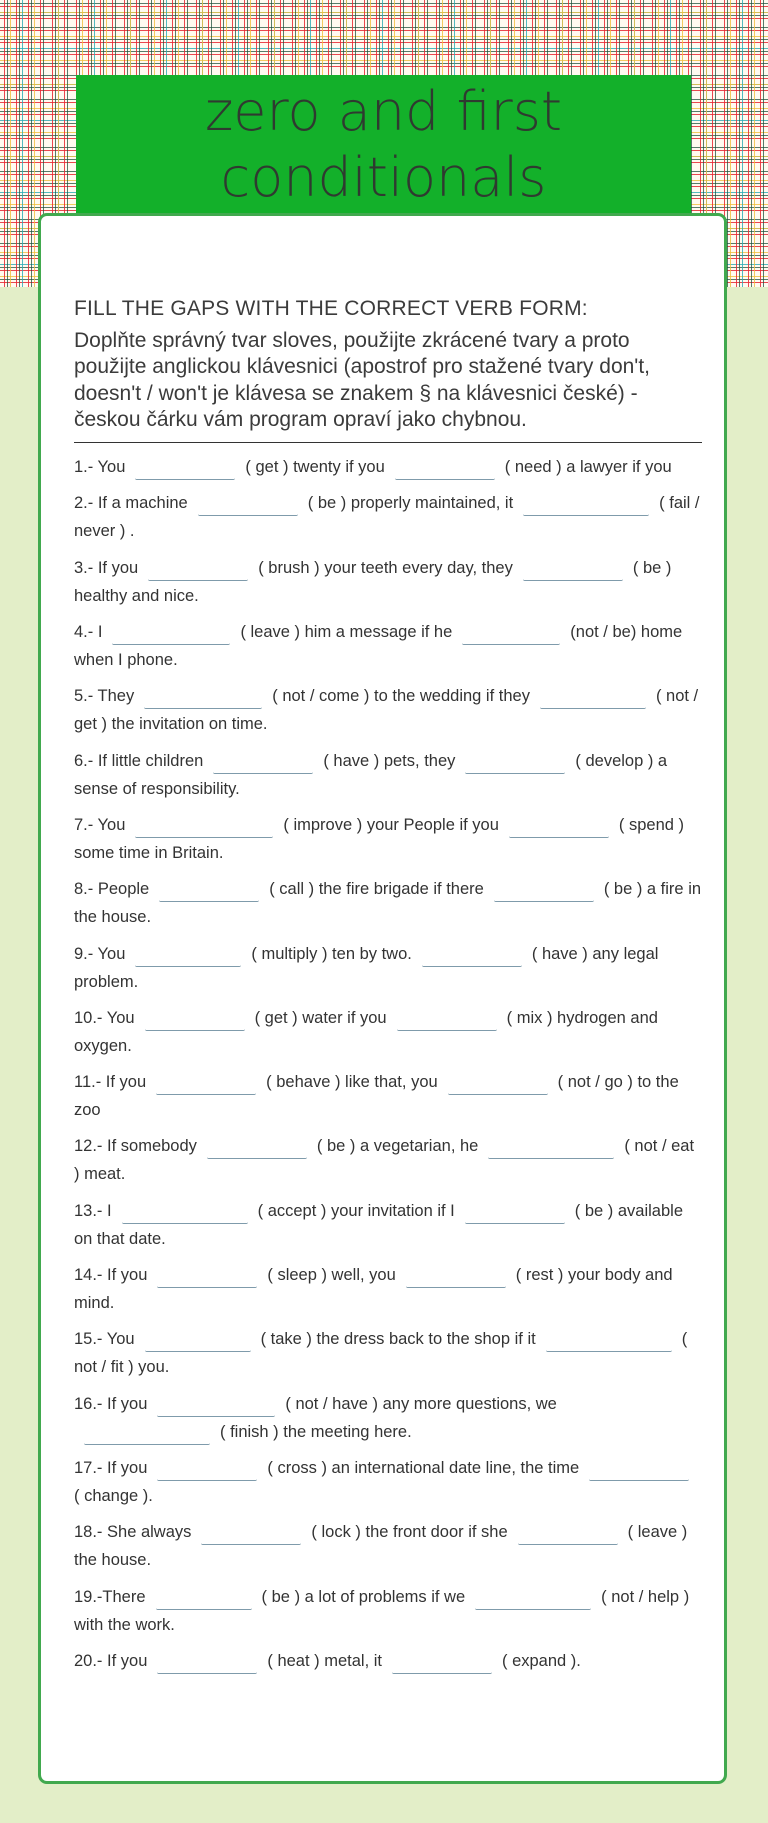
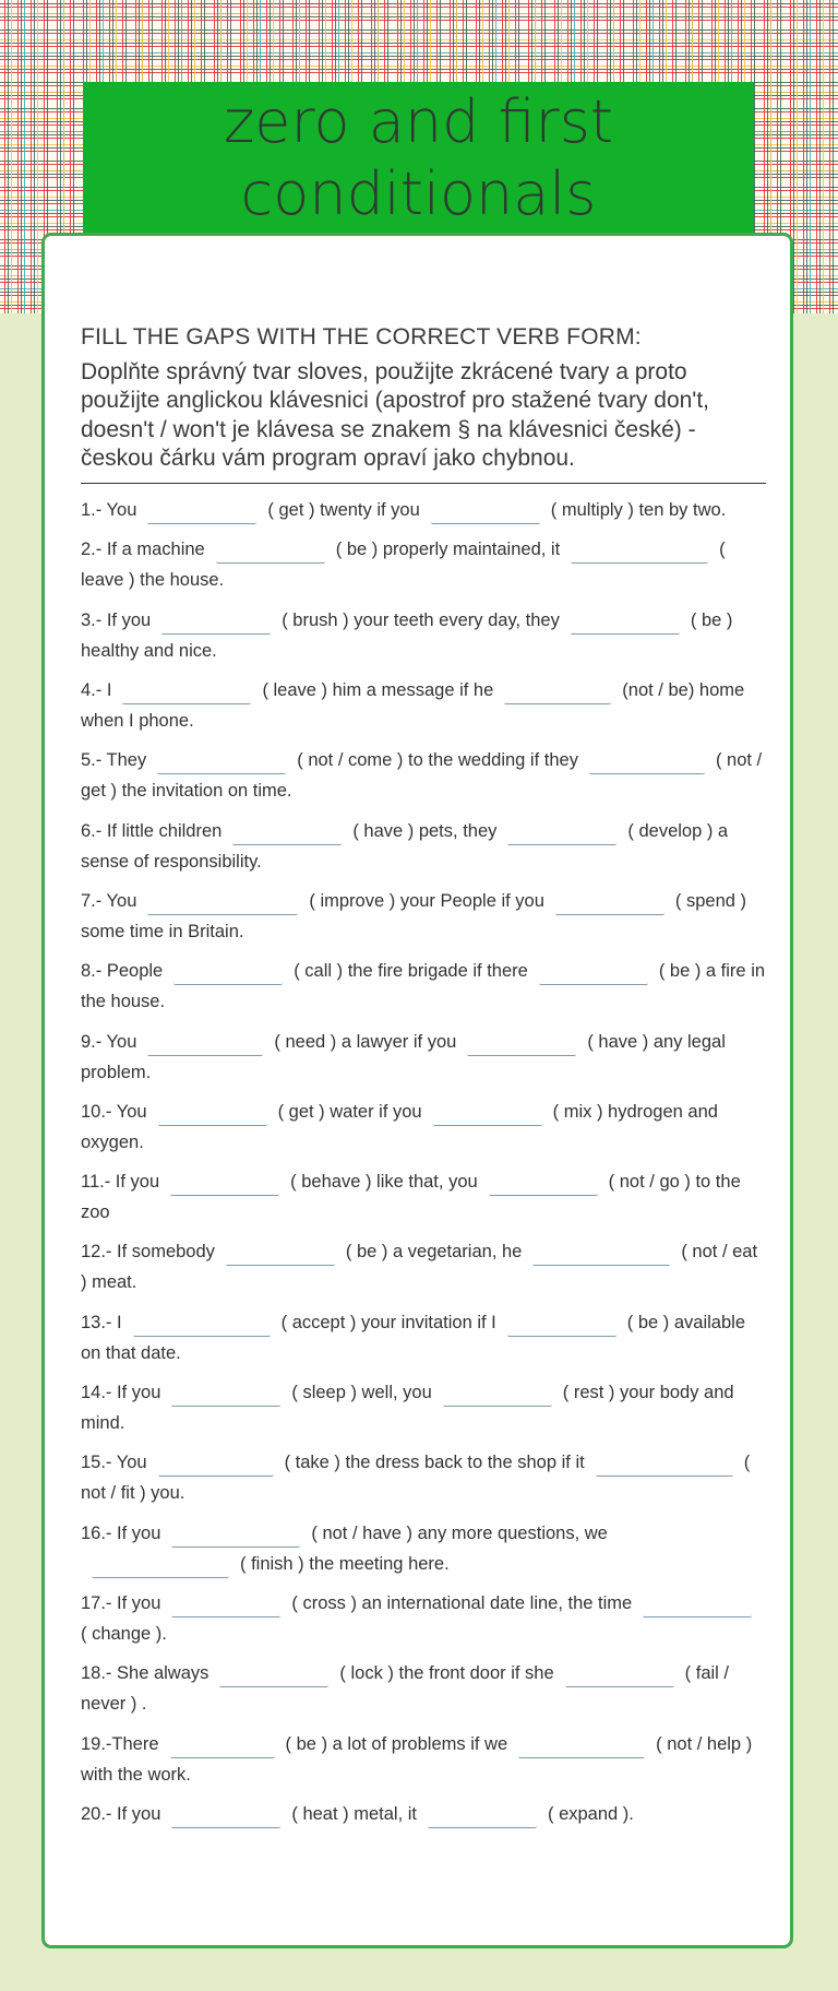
  zero and first conditionals
  FILL THE GAPS WITH THE CORRECT VERB FORM:
  Doplňte správný tvar sloves, použijte zkrácené tvary a proto použijte anglickou klávesnici (apostrof pro stažené tvary don't, doesn't / won't je klávesa se znakem § na klávesnici české) - českou čárku vám program opraví jako chybnou.
- 1.- You ( get ) twenty if you ( need ) a lawyer if you
+ 1.- You ( get ) twenty if you ( multiply ) ten by two.
- 2.- If a machine ( be ) properly maintained, it ( fail / never ) .
+ 2.- If a machine ( be ) properly maintained, it ( leave ) the house.
  3.- If you ( brush ) your teeth every day, they ( be ) healthy and nice.
  4.- I ( leave ) him a message if he (not / be) home when I phone.
  5.- They ( not / come ) to the wedding if they ( not / get ) the invitation on time.
  6.- If little children ( have ) pets, they ( develop ) a sense of responsibility.
  7.- You ( improve ) your People if you ( spend ) some time in Britain.
  8.- People ( call ) the fire brigade if there ( be ) a fire in the house.
- 9.- You ( multiply ) ten by two. ( have ) any legal problem.
+ 9.- You ( need ) a lawyer if you ( have ) any legal problem.
  10.- You ( get ) water if you ( mix ) hydrogen and oxygen.
  11.- If you ( behave ) like that, you ( not / go ) to the zoo
  12.- If somebody ( be ) a vegetarian, he ( not / eat ) meat.
  13.- I ( accept ) your invitation if I ( be ) available on that date.
  14.- If you ( sleep ) well, you ( rest ) your body and mind.
  15.- You ( take ) the dress back to the shop if it ( not / fit ) you.
  16.- If you ( not / have ) any more questions, we( finish ) the meeting here.
  17.- If you ( cross ) an international date line, the time( change ).
- 18.- She always ( lock ) the front door if she ( leave ) the house.
+ 18.- She always ( lock ) the front door if she ( fail / never ) .
  19.-There ( be ) a lot of problems if we ( not / help ) with the work.
  20.- If you ( heat ) metal, it ( expand ).
